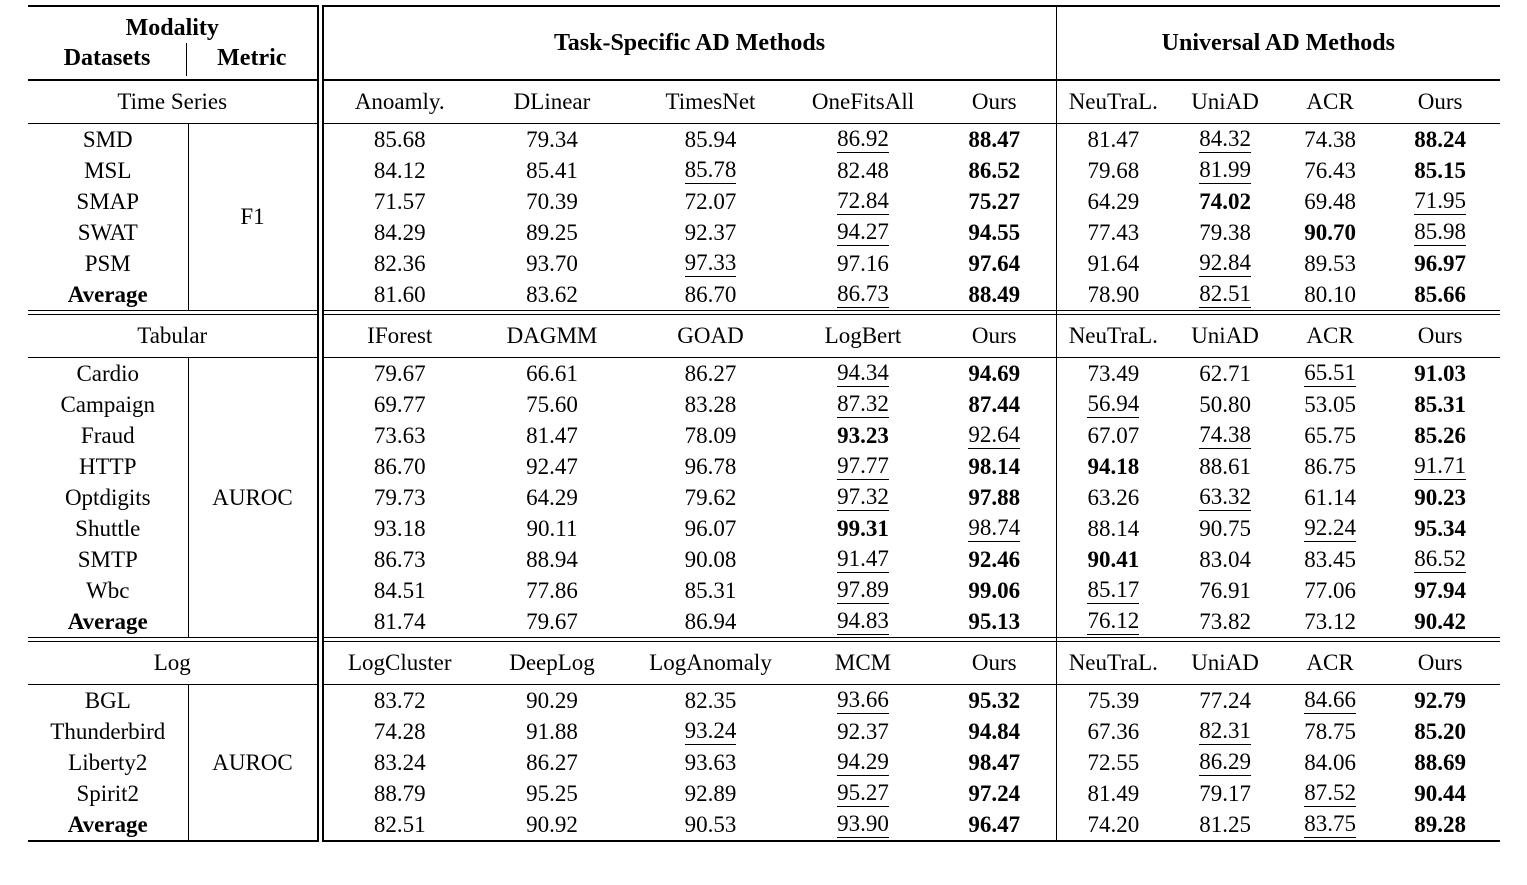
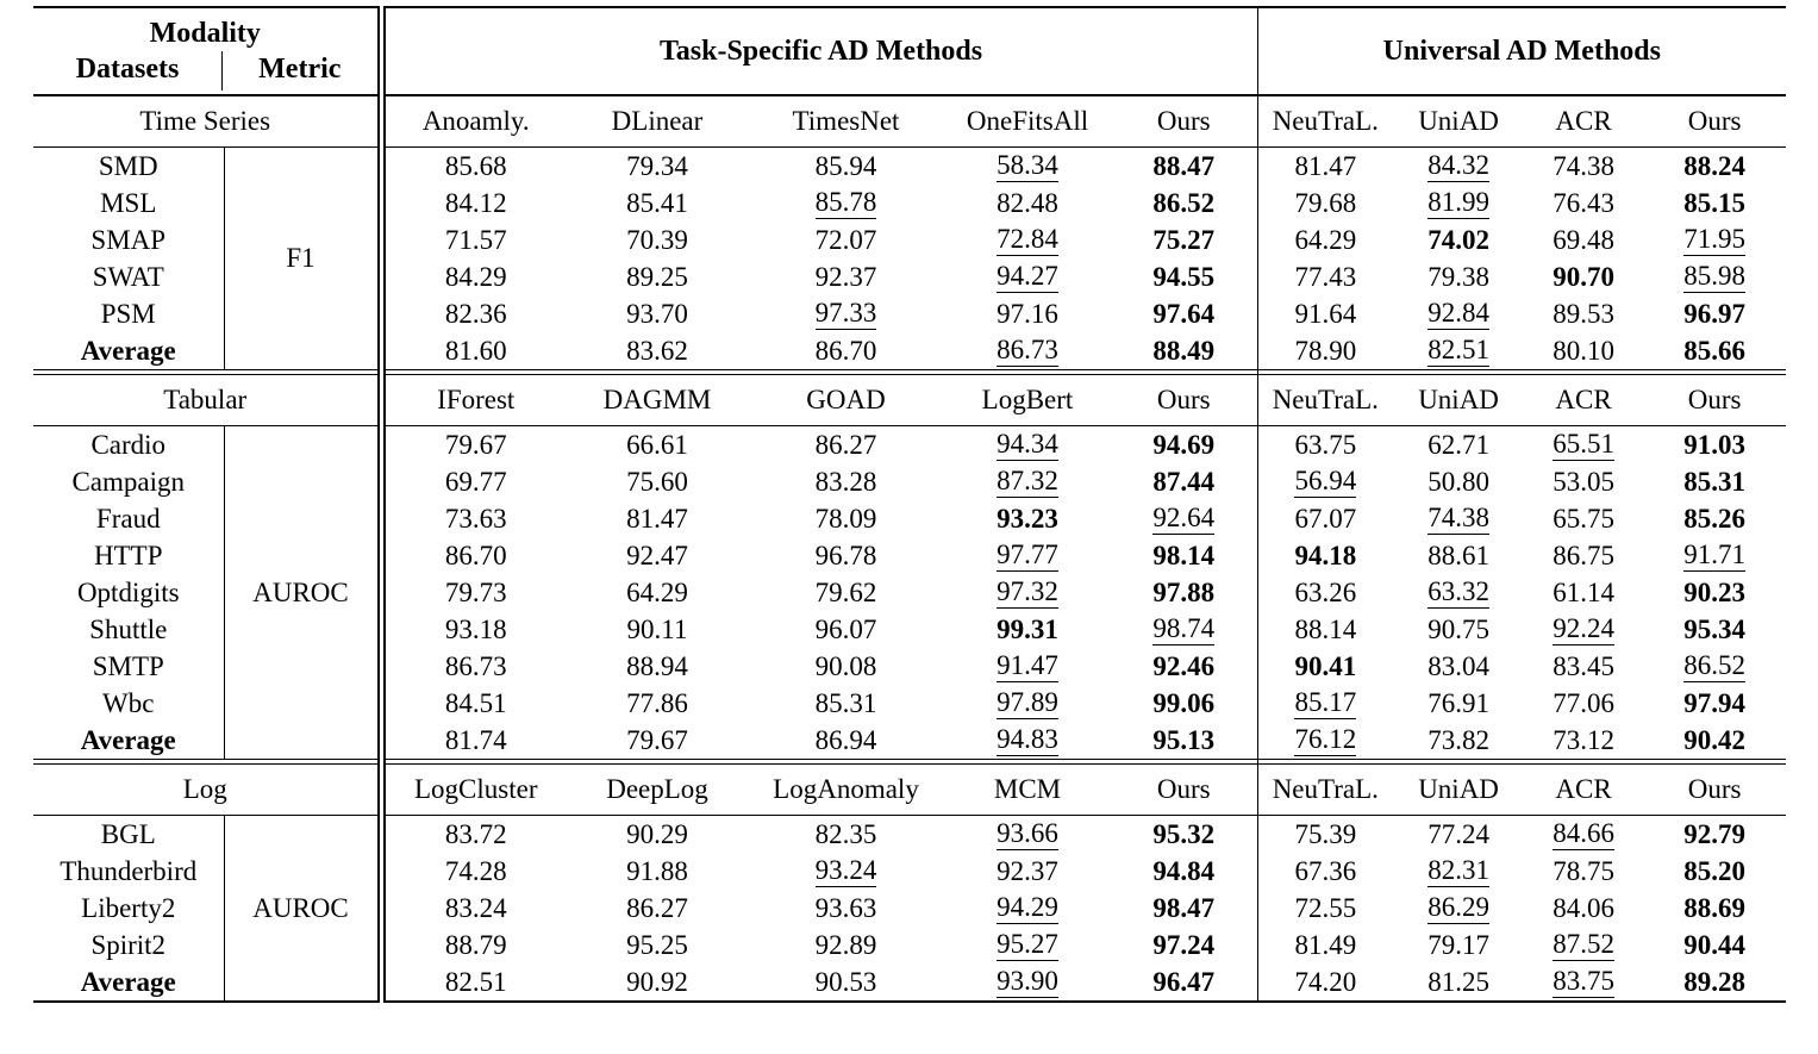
  Modality Datasets Metric	Task-Specific AD Methods	Universal AD Methods
  Time Series	Anoamly.	DLinear	TimesNet	OneFitsAll	Ours	NeuTraL.	UniAD	ACR	Ours
- SMD	F1	85.68	79.34	85.94	86.92	88.47	81.47	84.32	74.38	88.24
+ SMD	F1	85.68	79.34	85.94	58.34	88.47	81.47	84.32	74.38	88.24
  MSL	84.12	85.41	85.78	82.48	86.52	79.68	81.99	76.43	85.15
  SMAP	71.57	70.39	72.07	72.84	75.27	64.29	74.02	69.48	71.95
  SWAT	84.29	89.25	92.37	94.27	94.55	77.43	79.38	90.70	85.98
  PSM	82.36	93.70	97.33	97.16	97.64	91.64	92.84	89.53	96.97
  Average	81.60	83.62	86.70	86.73	88.49	78.90	82.51	80.10	85.66
  Tabular	IForest	DAGMM	GOAD	LogBert	Ours	NeuTraL.	UniAD	ACR	Ours
- Cardio	AUROC	79.67	66.61	86.27	94.34	94.69	73.49	62.71	65.51	91.03
+ Cardio	AUROC	79.67	66.61	86.27	94.34	94.69	63.75	62.71	65.51	91.03
  Campaign	69.77	75.60	83.28	87.32	87.44	56.94	50.80	53.05	85.31
  Fraud	73.63	81.47	78.09	93.23	92.64	67.07	74.38	65.75	85.26
  HTTP	86.70	92.47	96.78	97.77	98.14	94.18	88.61	86.75	91.71
  Optdigits	79.73	64.29	79.62	97.32	97.88	63.26	63.32	61.14	90.23
  Shuttle	93.18	90.11	96.07	99.31	98.74	88.14	90.75	92.24	95.34
  SMTP	86.73	88.94	90.08	91.47	92.46	90.41	83.04	83.45	86.52
  Wbc	84.51	77.86	85.31	97.89	99.06	85.17	76.91	77.06	97.94
  Average	81.74	79.67	86.94	94.83	95.13	76.12	73.82	73.12	90.42
  Log	LogCluster	DeepLog	LogAnomaly	MCM	Ours	NeuTraL.	UniAD	ACR	Ours
  BGL	AUROC	83.72	90.29	82.35	93.66	95.32	75.39	77.24	84.66	92.79
  Thunderbird	74.28	91.88	93.24	92.37	94.84	67.36	82.31	78.75	85.20
  Liberty2	83.24	86.27	93.63	94.29	98.47	72.55	86.29	84.06	88.69
  Spirit2	88.79	95.25	92.89	95.27	97.24	81.49	79.17	87.52	90.44
  Average	82.51	90.92	90.53	93.90	96.47	74.20	81.25	83.75	89.28
